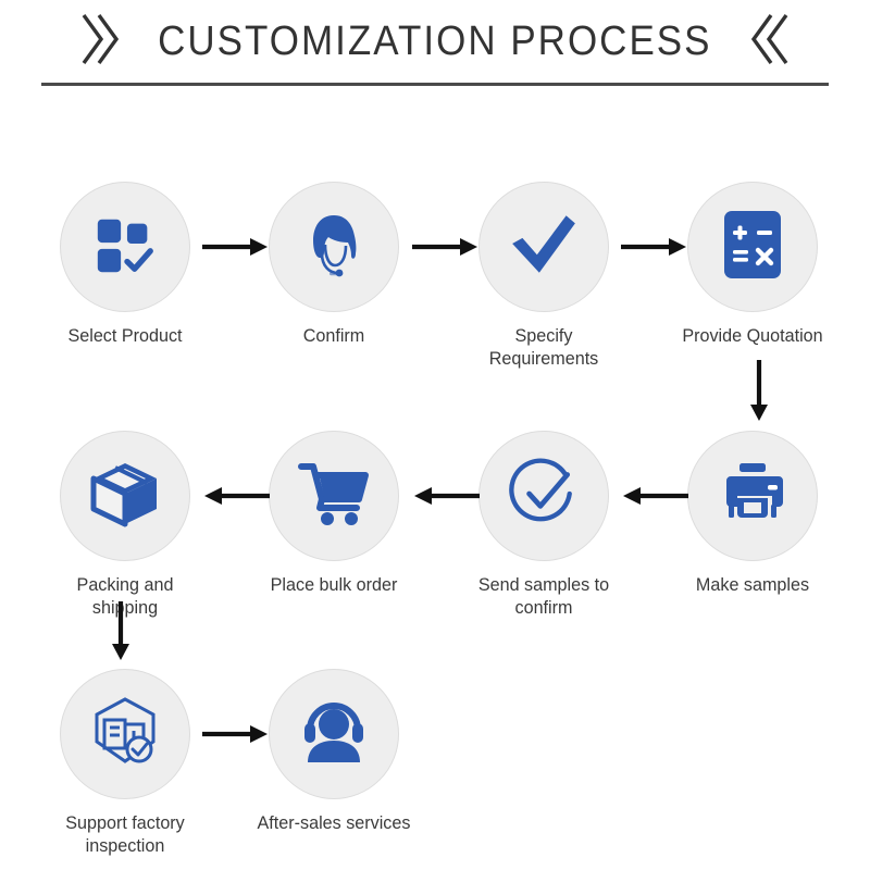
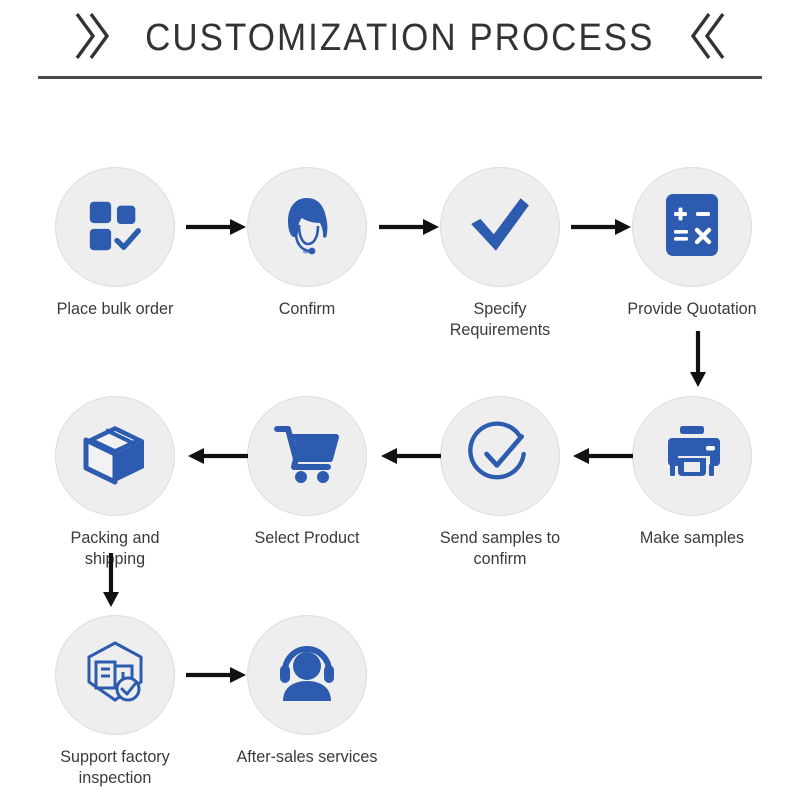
  CUSTOMIZATION PROCESS
- Select Product
+ Place bulk order
  Confirm
  Specify Requirements
  Provide Quotation
  Make samples
  Send samples to confirm
- Place bulk order
+ Select Product
  Packing and shiping
  Support factory
  inspection
  After-sales services
